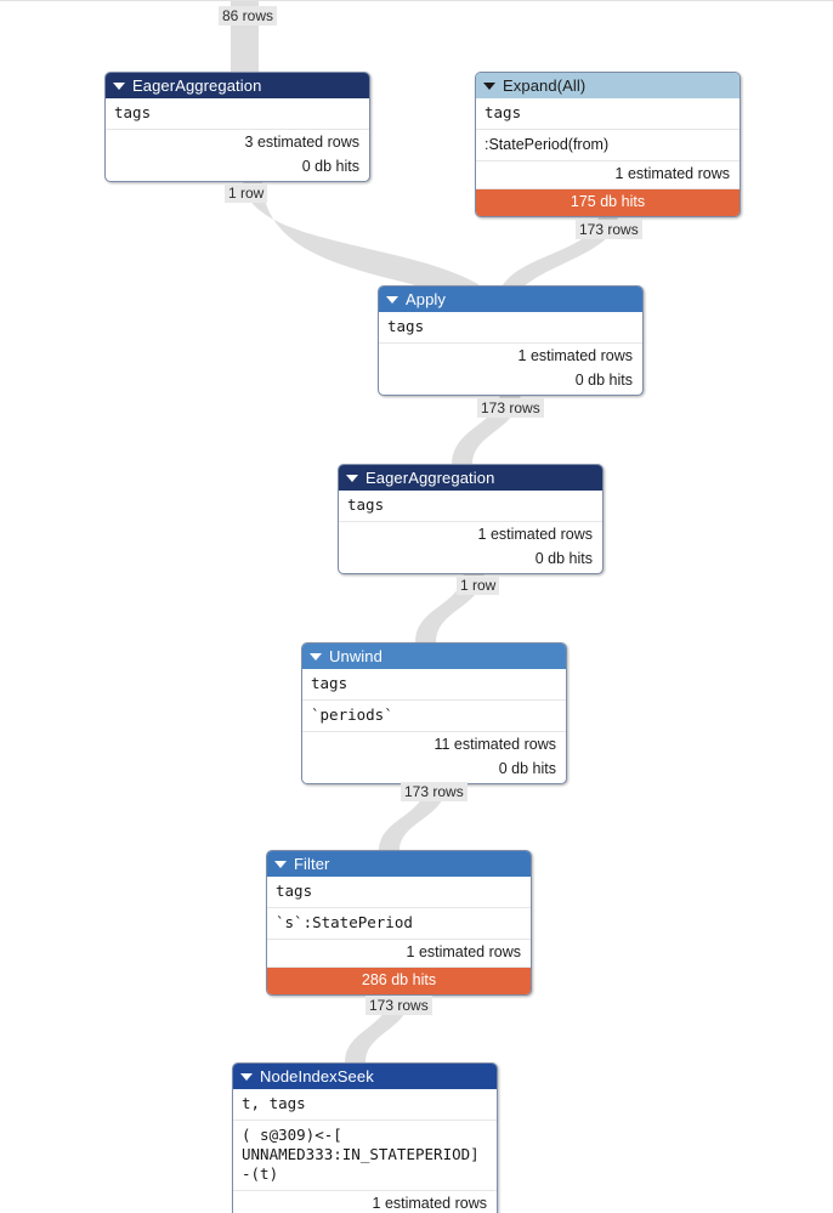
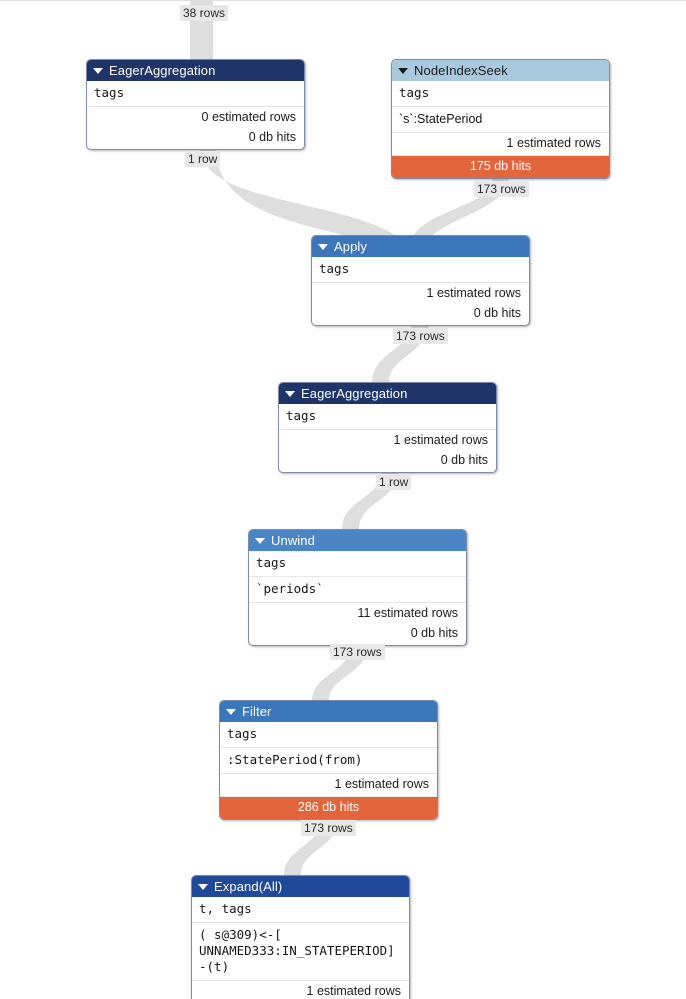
- 86 rows
+ 38 rows
  1 row
  173 rows
  173 rows
  1 row
  173 rows
  173 rows
  EagerAggregation
  tags
- 3 estimated rows
+ 0 estimated rows
  0 db hits
- Expand(All)
+ NodeIndexSeek
  tags
- :StatePeriod(from)
+ `s`:StatePeriod
  1 estimated rows
  175 db hits
  Apply
  tags
  1 estimated rows
  0 db hits
  EagerAggregation
  tags
  1 estimated rows
  0 db hits
  Unwind
  tags
  `periods`
  11 estimated rows
  0 db hits
  Filter
  tags
- `s`:StatePeriod
+ :StatePeriod(from)
  1 estimated rows
  286 db hits
- NodeIndexSeek
+ Expand(All)
  t, tags
  ( s@309)<-[ UNNAMED333:IN_STATEPERIOD]-(t)
  1 estimated rows
